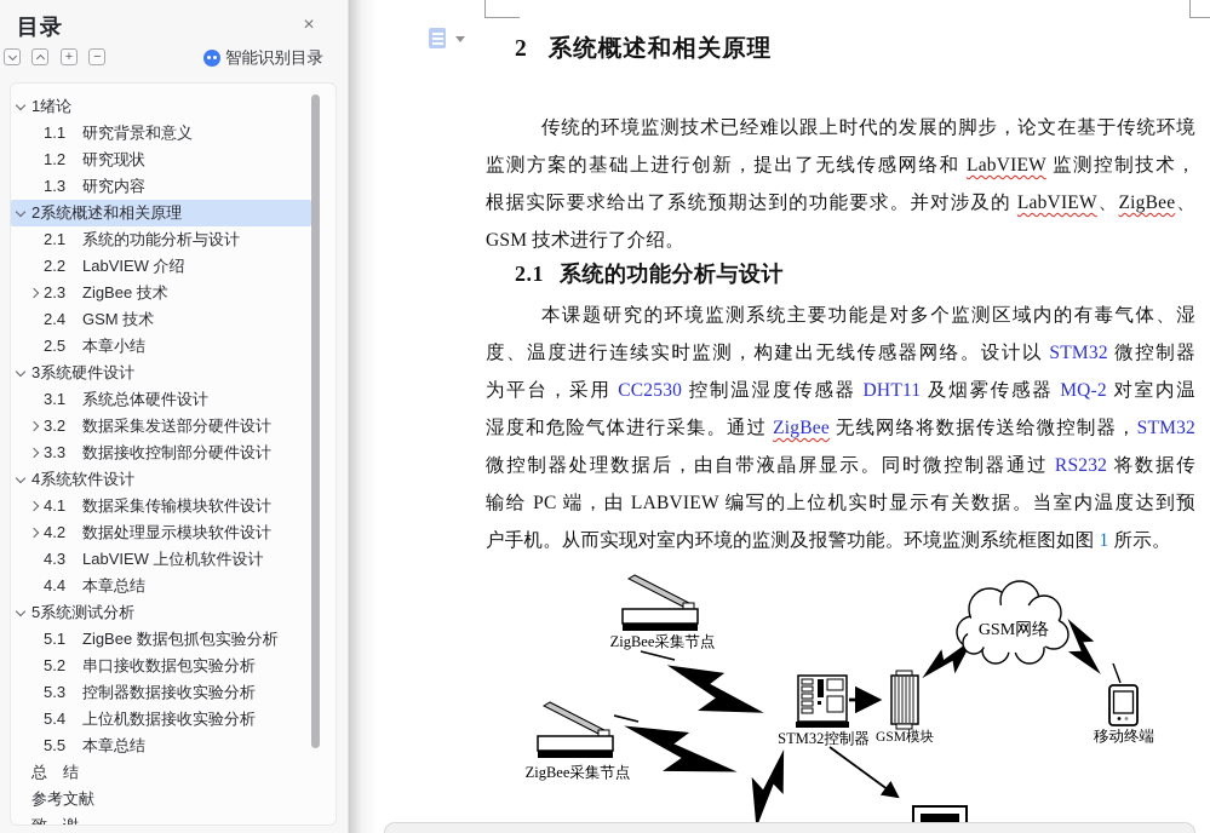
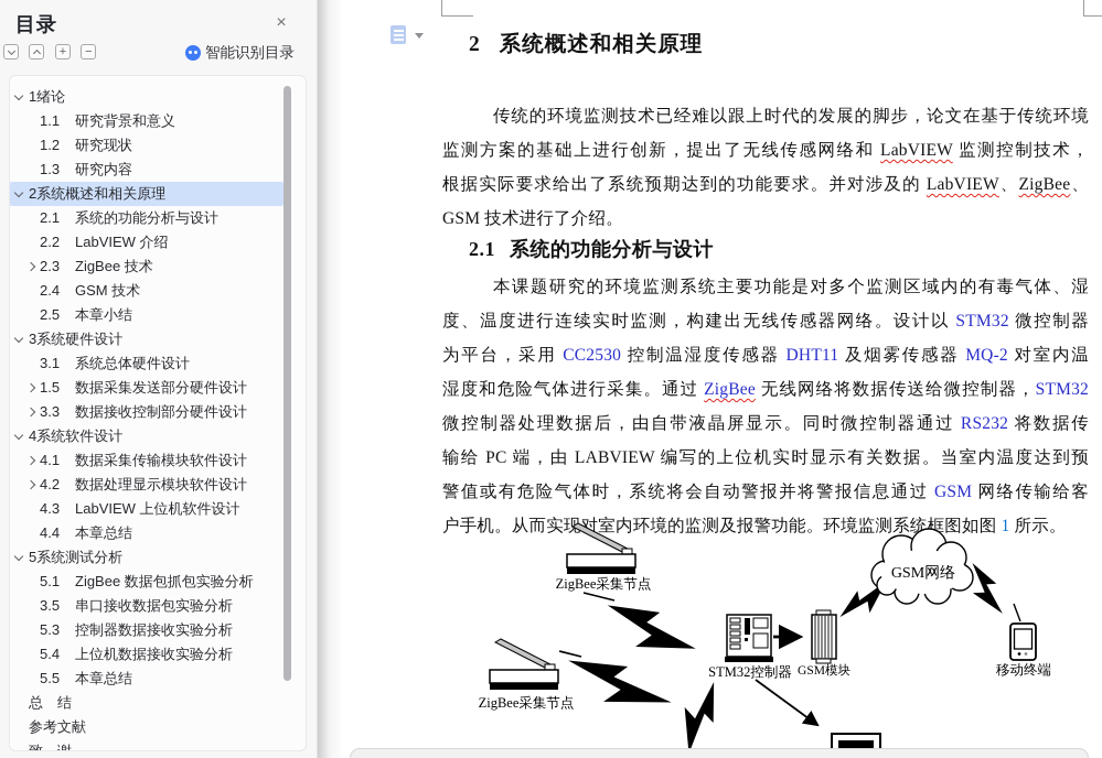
  目录
  ×
  +
  −
  智能识别目录
  1绪论
  1.1
  研究背景和意义
  1.2
  研究现状
  1.3
  研究内容
  2系统概述和相关原理
  2.1
  系统的功能分析与设计
  2.2
  LabVIEW 介绍
  2.3
  ZigBee 技术
  2.4
  GSM 技术
  2.5
  本章小结
  3系统硬件设计
  3.1
  系统总体硬件设计
- 3.2
+ 1.5
  数据采集发送部分硬件设计
  3.3
  数据接收控制部分硬件设计
  4系统软件设计
  4.1
  数据采集传输模块软件设计
  4.2
  数据处理显示模块软件设计
  4.3
  LabVIEW 上位机软件设计
  4.4
  本章总结
  5系统测试分析
  5.1
  ZigBee 数据包抓包实验分析
- 5.2
+ 3.5
  串口接收数据包实验分析
  5.3
  控制器数据接收实验分析
  5.4
  上位机数据接收实验分析
  5.5
  本章总结
  总 结
  参考文献
  2 系统概述和相关原理
  传统的环境监测技术已经难以跟上时代的发展的脚步，论文在基于传统环境
  监测方案的基础上进行创新，提出了无线传感网络和 LabVIEW 监测控制技术，
  根据实际要求给出了系统预期达到的功能要求。并对涉及的 LabVIEW、ZigBee、
  GSM 技术进行了介绍。
  2.1 系统的功能分析与设计
  本课题研究的环境监测系统主要功能是对多个监测区域内的有毒气体、湿
  度、温度进行连续实时监测，构建出无线传感器网络。设计以 STM32 微控制器
  为平台，采用 CC2530 控制温湿度传感器 DHT11 及烟雾传感器 MQ-2 对室内温
  湿度和危险气体进行采集。通过 ZigBee 无线网络将数据传送给微控制器，STM32
  微控制器处理数据后，由自带液晶屏显示。同时微控制器通过 RS232 将数据传
  输给 PC 端，由 LABVIEW 编写的上位机实时显示有关数据。当室内温度达到预
+ 警值或有危险气体时，系统将会自动警报并将警报信息通过 GSM 网络传输给客
  户手机。从而实现对室内环境的监测及报警功能。环境监测系统框图如图 1 所示。
  ZigBee采集节点
  ZigBee采集节点
  STM32控制器
  GSM模块
  GSM网络
  移动终端
